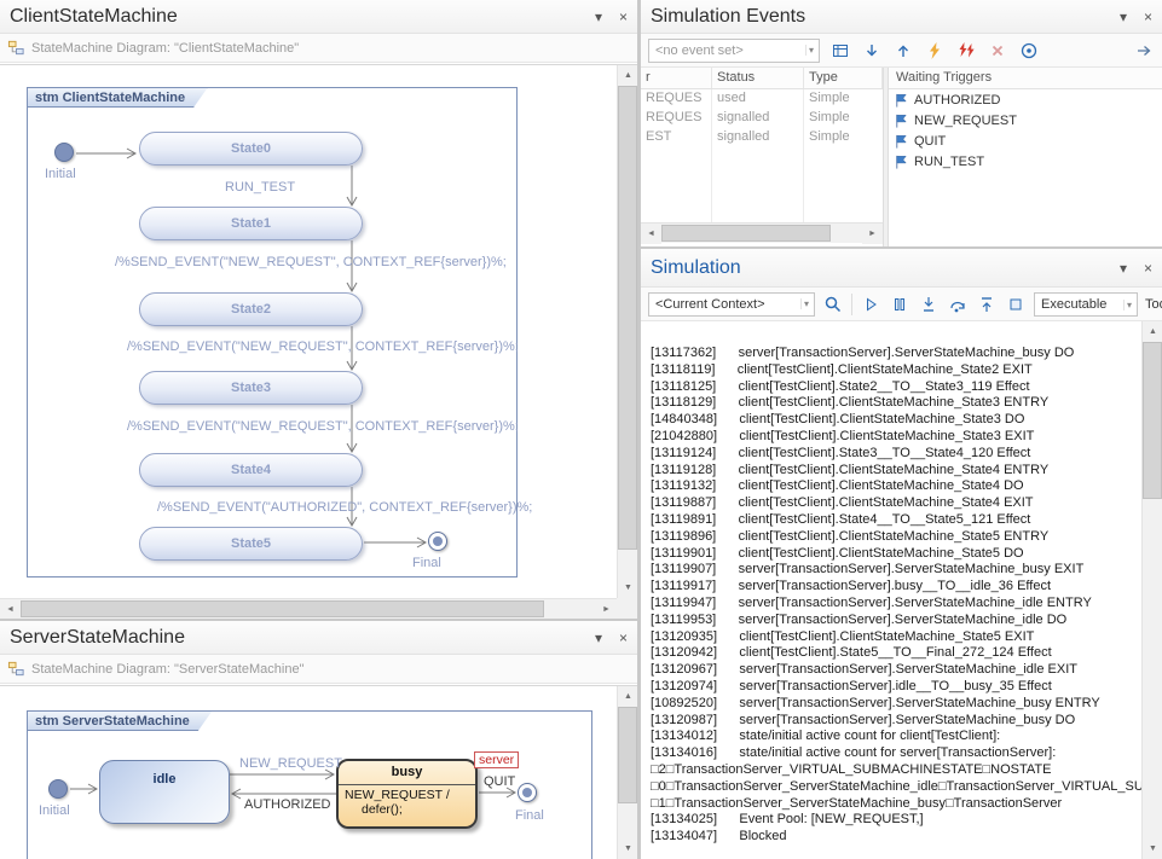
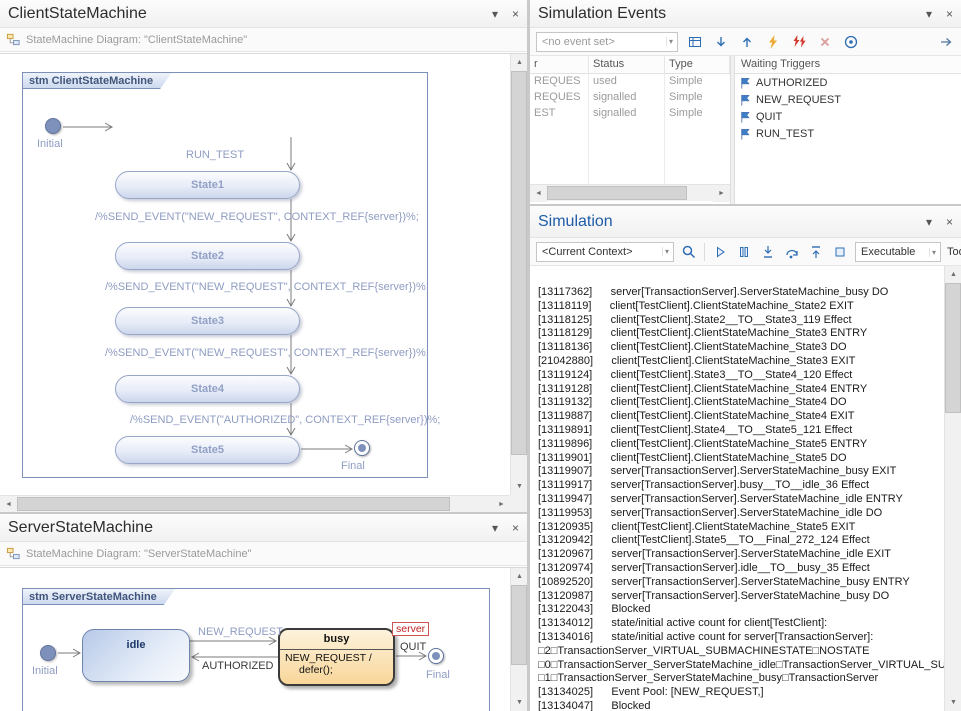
  ClientStateMachine
  ▾
  ×
  StateMachine Diagram: "ClientStateMachine"
  stm ClientStateMachine
  Initial
- State0
  State1
  State2
  State3
  State4
  State5
  RUN_TEST
  /%SEND_EVENT("NEW_REQUEST", CONTEXT_REF{server})%;
  /%SEND_EVENT("NEW_REQUEST", CONTEXT_REF{server})%;
  /%SEND_EVENT("NEW_REQUEST", CONTEXT_REF{server})%;
  /%SEND_EVENT("AUTHORIZED", CONTEXT_REF{server})%;
  Final
  ServerStateMachine
  ▾
  ×
  StateMachine Diagram: "ServerStateMachine"
  stm ServerStateMachine
  Initial
  idle
  server
  busy
  NEW_REQUEST /
  defer();
  NEW_REQUEST
  AUTHORIZED
  QUIT
  Final
  Simulation Events
  ▾
  ×
  <no event set>
  ▾
  r
  Status
  Type
  REQUES
  used
  Simple
  REQUES
  signalled
  Simple
  EST
  signalled
  Simple
  Waiting Triggers
  AUTHORIZED
  NEW_REQUEST
  QUIT
  RUN_TEST
  Simulation
  ▾
  ×
  <Current Context>
  ▾
  Executable
  ▾
  [13117362] server[TransactionServer].ServerStateMachine_busy DO
  [13118119] client[TestClient].ClientStateMachine_State2 EXIT
  [13118125] client[TestClient].State2__TO__State3_119 Effect
  [13118129] client[TestClient].ClientStateMachine_State3 ENTRY
- [14840348] client[TestClient].ClientStateMachine_State3 DO
+ [13118136] client[TestClient].ClientStateMachine_State3 DO
  [21042880] client[TestClient].ClientStateMachine_State3 EXIT
  [13119124] client[TestClient].State3__TO__State4_120 Effect
  [13119128] client[TestClient].ClientStateMachine_State4 ENTRY
  [13119132] client[TestClient].ClientStateMachine_State4 DO
  [13119887] client[TestClient].ClientStateMachine_State4 EXIT
  [13119891] client[TestClient].State4__TO__State5_121 Effect
  [13119896] client[TestClient].ClientStateMachine_State5 ENTRY
  [13119901] client[TestClient].ClientStateMachine_State5 DO
  [13119907] server[TransactionServer].ServerStateMachine_busy EXIT
  [13119917] server[TransactionServer].busy__TO__idle_36 Effect
  [13119947] server[TransactionServer].ServerStateMachine_idle ENTRY
  [13119953] server[TransactionServer].ServerStateMachine_idle DO
  [13120935] client[TestClient].ClientStateMachine_State5 EXIT
  [13120942] client[TestClient].State5__TO__Final_272_124 Effect
  [13120967] server[TransactionServer].ServerStateMachine_idle EXIT
  [13120974] server[TransactionServer].idle__TO__busy_35 Effect
  [10892520] server[TransactionServer].ServerStateMachine_busy ENTRY
  [13120987] server[TransactionServer].ServerStateMachine_busy DO
+ [13122043] Blocked
  [13134012] state/initial active count for client[TestClient]:
  [13134016] state/initial active count for server[TransactionServer]:
  □2□TransactionServer_VIRTUAL_SUBMACHINESTATE□NOSTATE
  □0□TransactionServer_ServerStateMachine_idle□TransactionServer_VIRTUAL_SU
  □1□TransactionServer_ServerStateMachine_busy□TransactionServer
  [13134025] Event Pool: [NEW_REQUEST,]
  [13134047] Blocked
